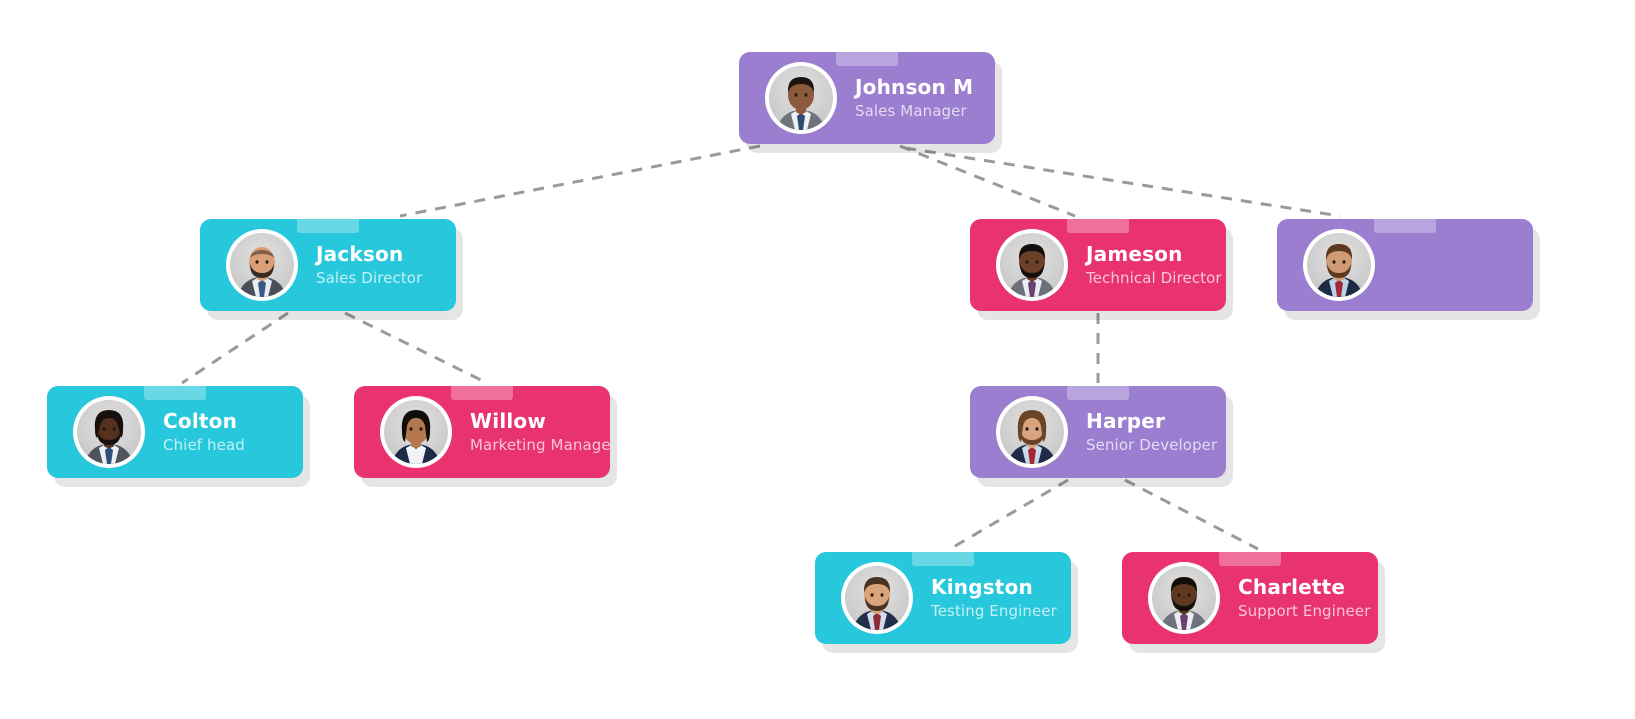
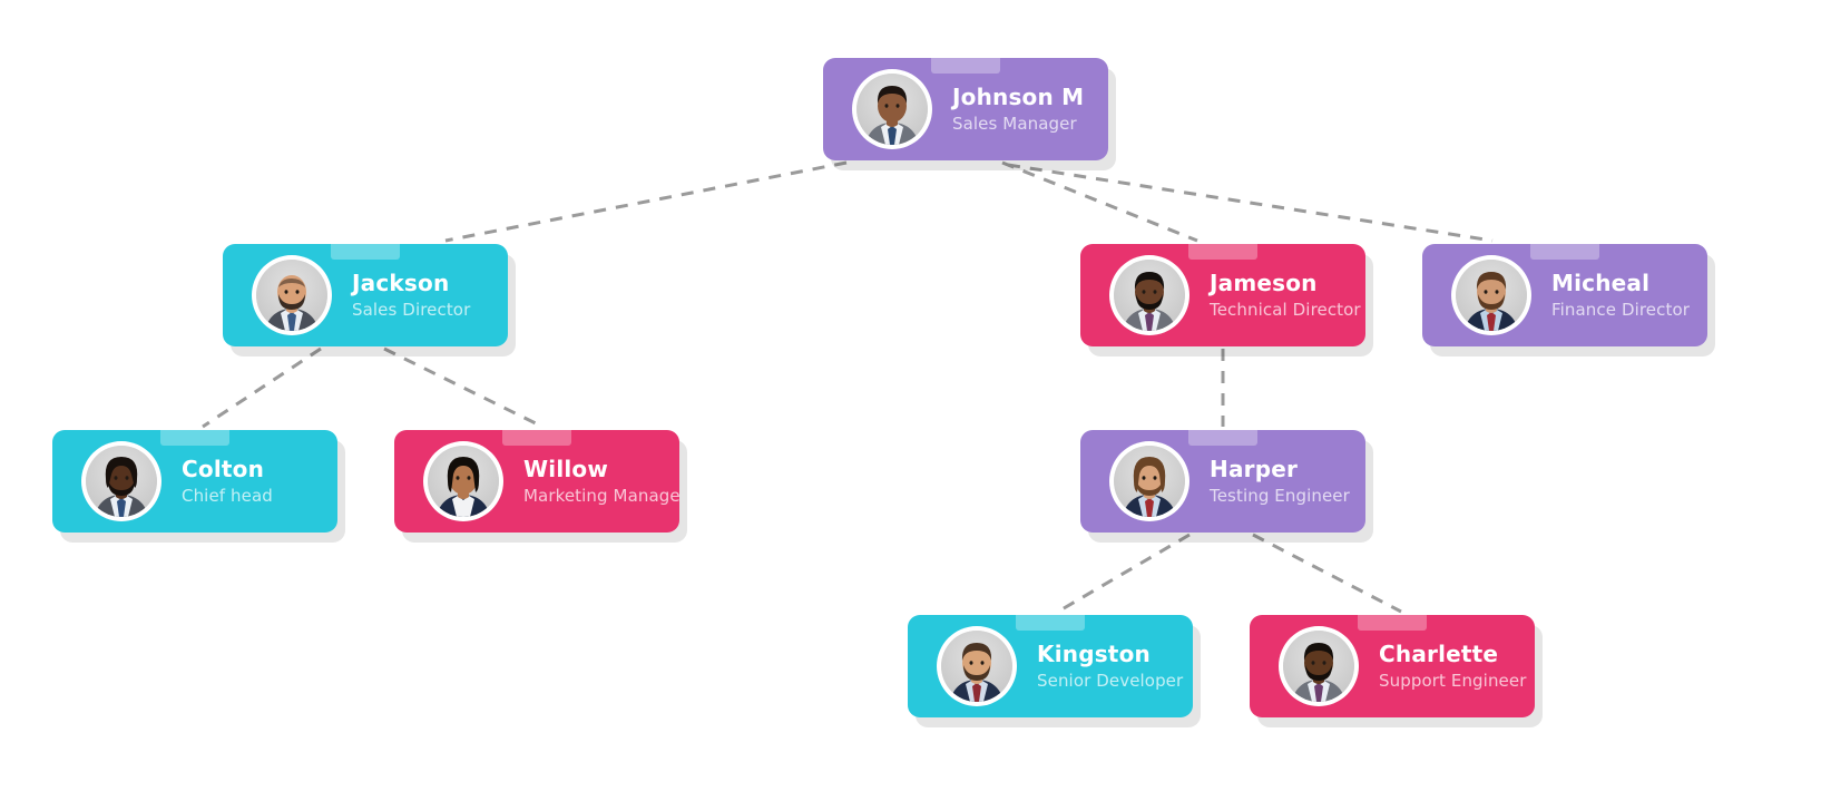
  Johnson M
  Sales Manager
  Jackson
  Sales Director
  Jameson
  Technical Director
+ Micheal
+ Finance Director
  Colton
  Chief head
  Willow
  Marketing Manage
  Harper
- Senior Developer
+ Testing Engineer
  Kingston
- Testing Engineer
+ Senior Developer
  Charlette
  Support Engineer
